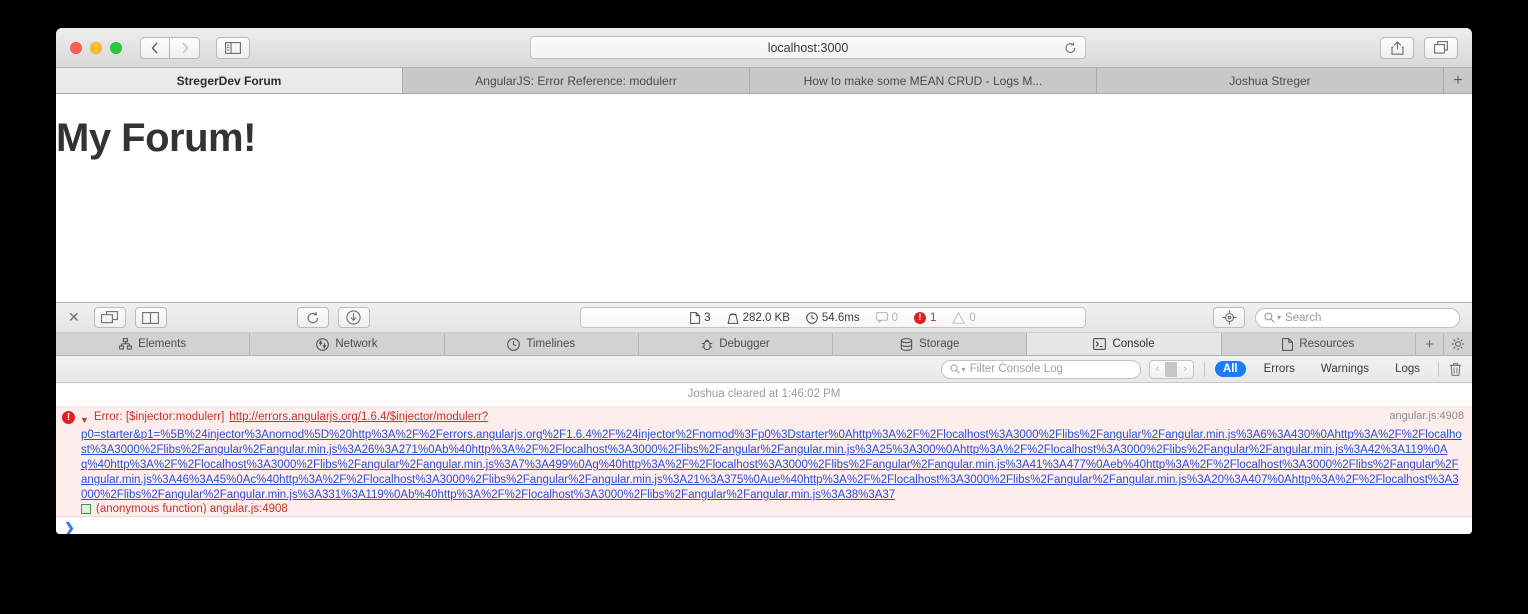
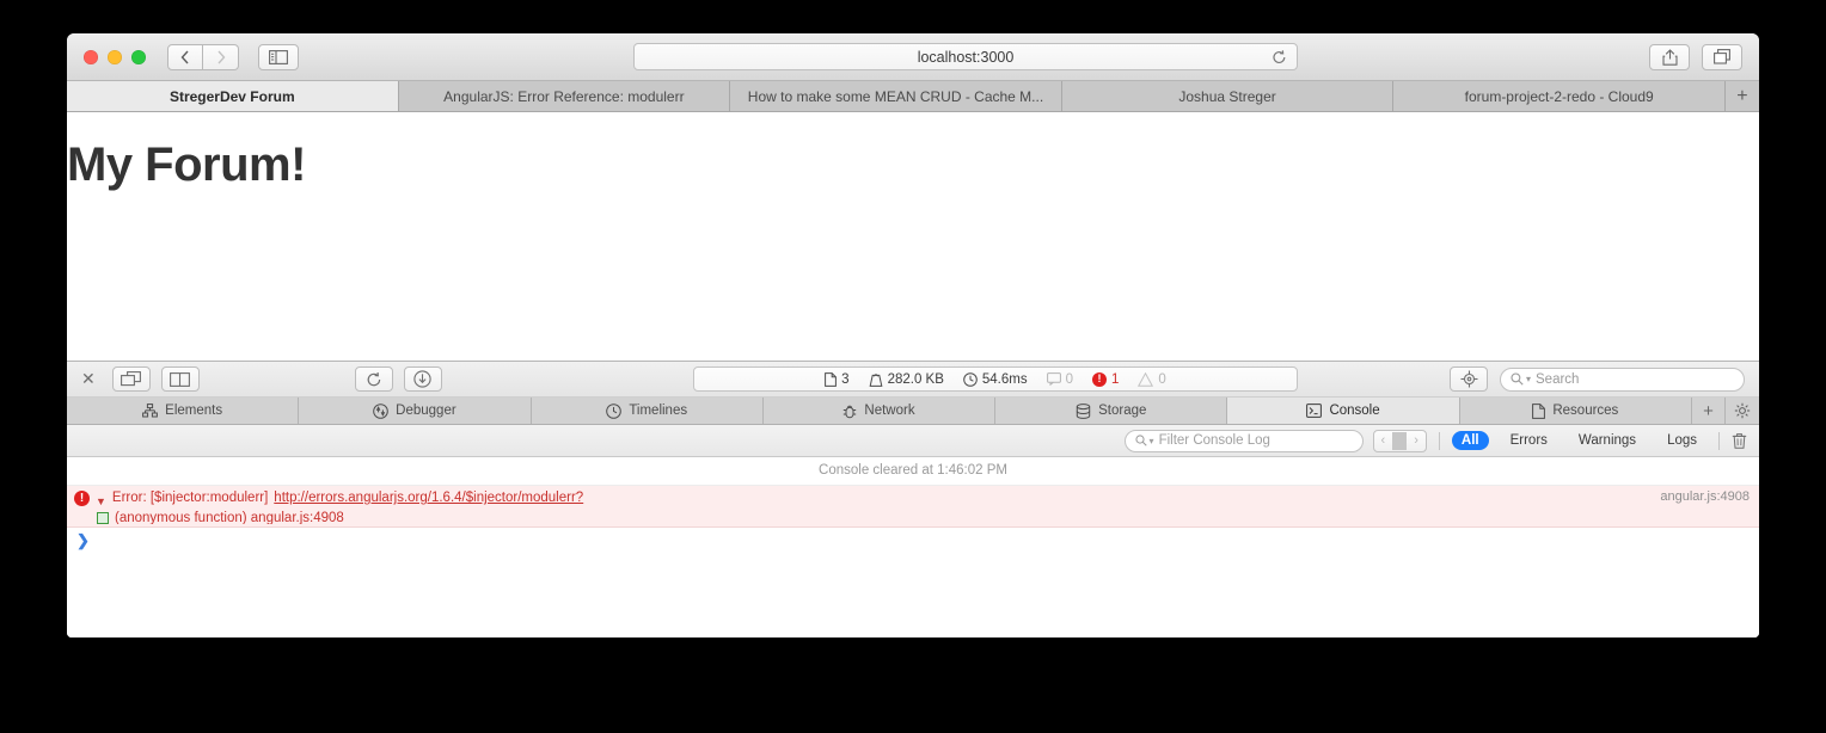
  localhost:3000
  StregerDev Forum
  AngularJS: Error Reference: modulerr
- How to make some MEAN CRUD - Logs M...
+ How to make some MEAN CRUD - Cache M...
  Joshua Streger
+ forum-project-2-redo - Cloud9
  +
  My Forum!
  ✕
  3
  282.0 KB
  54.6ms
  0
  !
  1
  0
  ▾
  Search
  Elements
- Network
+ Debugger
  Timelines
- Debugger
+ Network
  Storage
  Console
  Resources
  +
  ▾
  Filter Console Log
  ‹
  ›
  All
  Errors
  Warnings
  Logs
- Joshua cleared at 1:46:02 PM
+ Console cleared at 1:46:02 PM
  angular.js:4908
  !
  ▼
  Error: [$injector:modulerr]
  http://errors.angularjs.org/1.6.4/$injector/modulerr?
- p0=starter&p1=%5B%24injector%3Anomod%5D%20http%3A%2F%2Ferrors.angularjs.org%2F1.6.4%2F%24injector%2Fnomod%3Fp0%3Dstarter%0Ahttp%3A%2F%2Flocalhost%3A3000%2Flibs%2Fangular%2Fangular.min.js%3A6%3A430%0Ahttp%3A%2F%2Flocalhost%3A3000%2Flibs%2Fangular%2Fangular.min.js%3A26%3A271%0Ab%40http%3A%2F%2Flocalhost%3A3000%2Flibs%2Fangular%2Fangular.min.js%3A25%3A300%0Ahttp%3A%2F%2Flocalhost%3A3000%2Flibs%2Fangular%2Fangular.min.js%3A42%3A119%0Aq%40http%3A%2F%2Flocalhost%3A3000%2Flibs%2Fangular%2Fangular.min.js%3A7%3A499%0Ag%40http%3A%2F%2Flocalhost%3A3000%2Flibs%2Fangular%2Fangular.min.js%3A41%3A477%0Aeb%40http%3A%2F%2Flocalhost%3A3000%2Flibs%2Fangular%2Fangular.min.js%3A46%3A45%0Ac%40http%3A%2F%2Flocalhost%3A3000%2Flibs%2Fangular%2Fangular.min.js%3A21%3A375%0Aue%40http%3A%2F%2Flocalhost%3A3000%2Flibs%2Fangular%2Fangular.min.js%3A20%3A407%0Ahttp%3A%2F%2Flocalhost%3A3000%2Flibs%2Fangular%2Fangular.min.js%3A331%3A119%0Ab%40http%3A%2F%2Flocalhost%3A3000%2Flibs%2Fangular%2Fangular.min.js%3A38%3A37
  (anonymous function) angular.js:4908
  ❯
